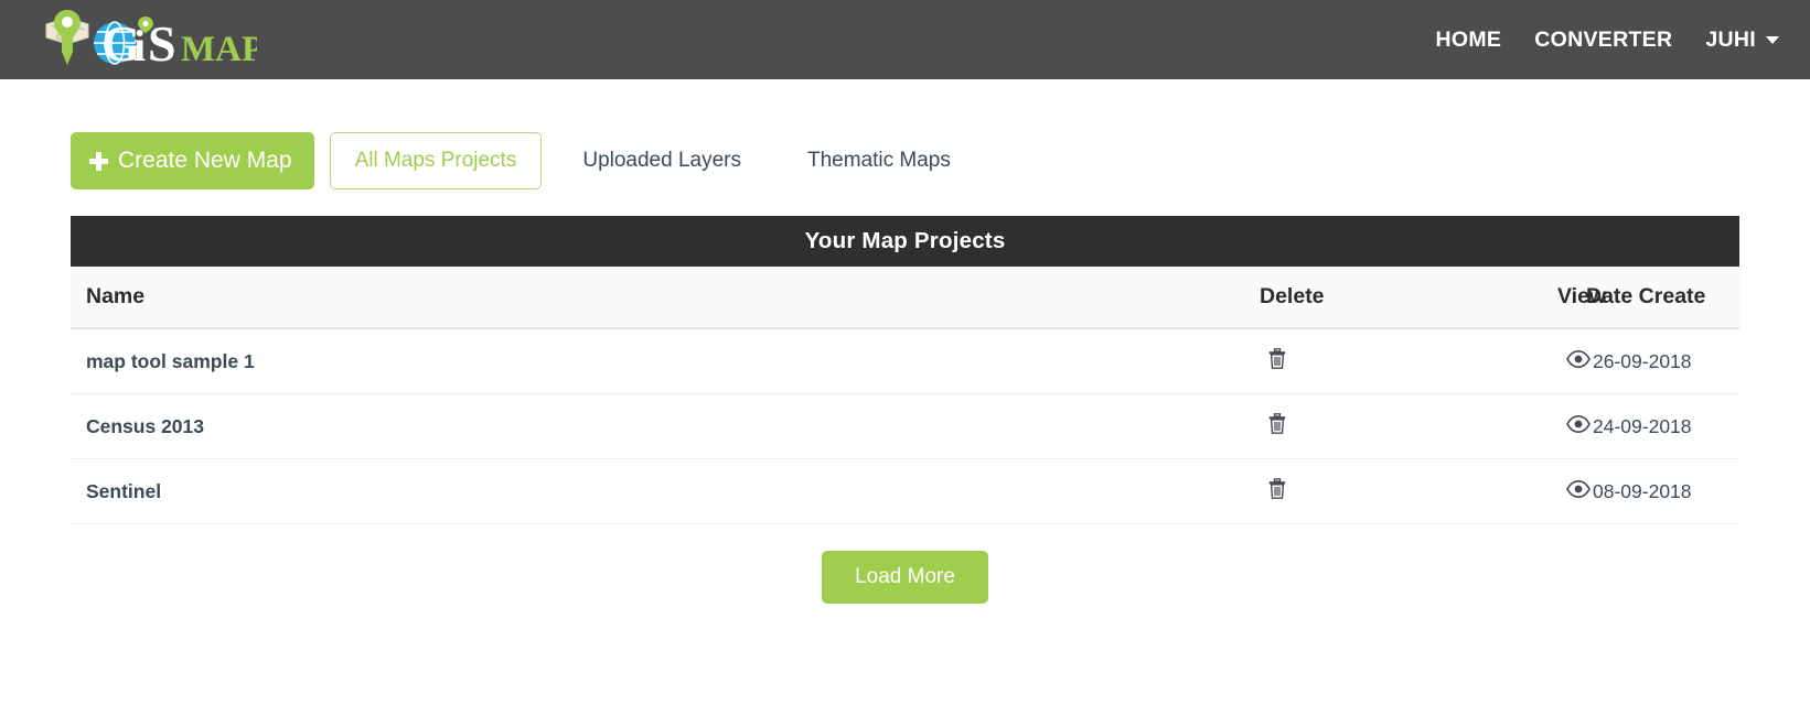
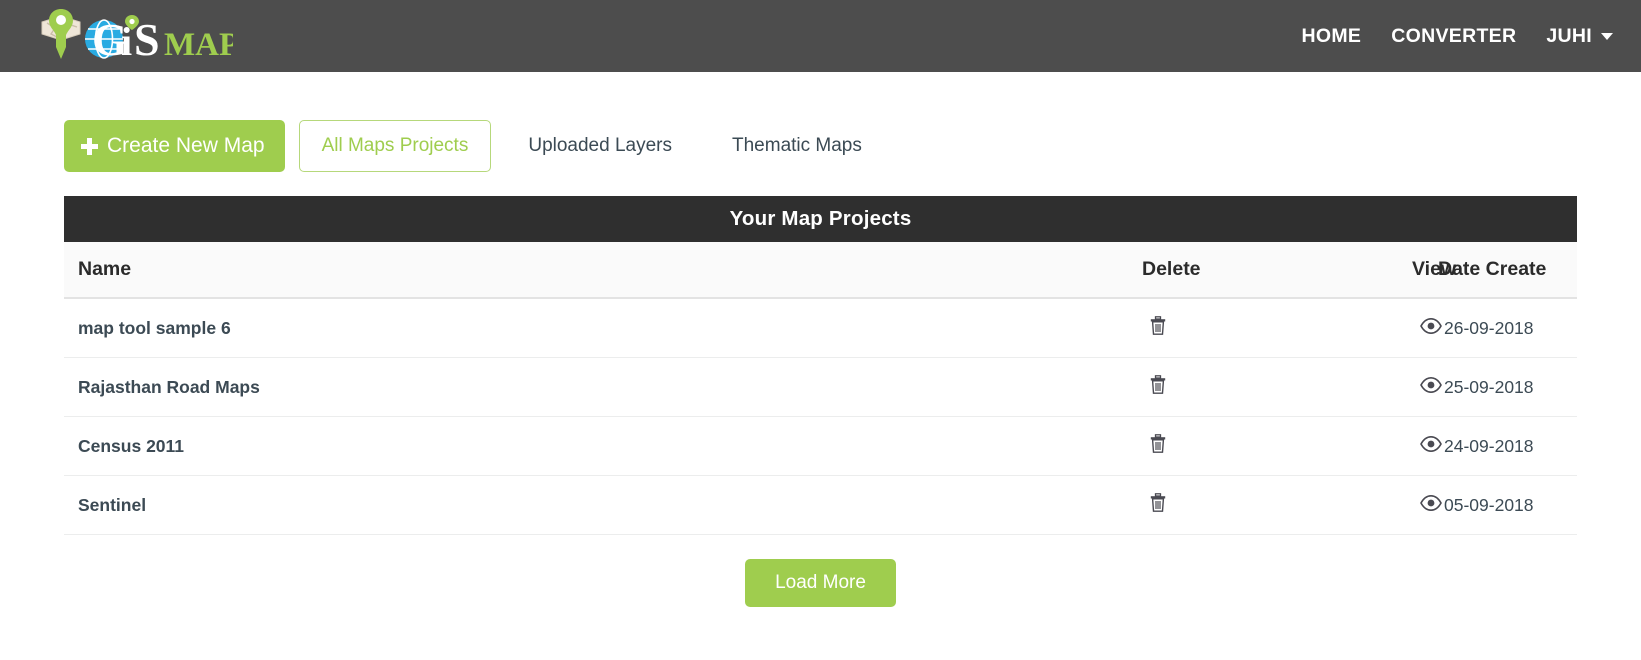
  G
  i
  S
  MAP
  HOME
  CONVERTER
  JUHI
  Create New Map
  All Maps Projects
  Uploaded Layers
  Thematic Maps
  Your Map Projects
  Name	Vie	Delete	Date Create
- map tool sample 1			26-09-2018
+ map tool sample 6			26-09-2018
+ Rajasthan Road Maps			25-09-2018
- Census 2013			24-09-2018
+ Census 2011			24-09-2018
- Sentinel			08-09-2018
+ Sentinel			05-09-2018
  Load More
